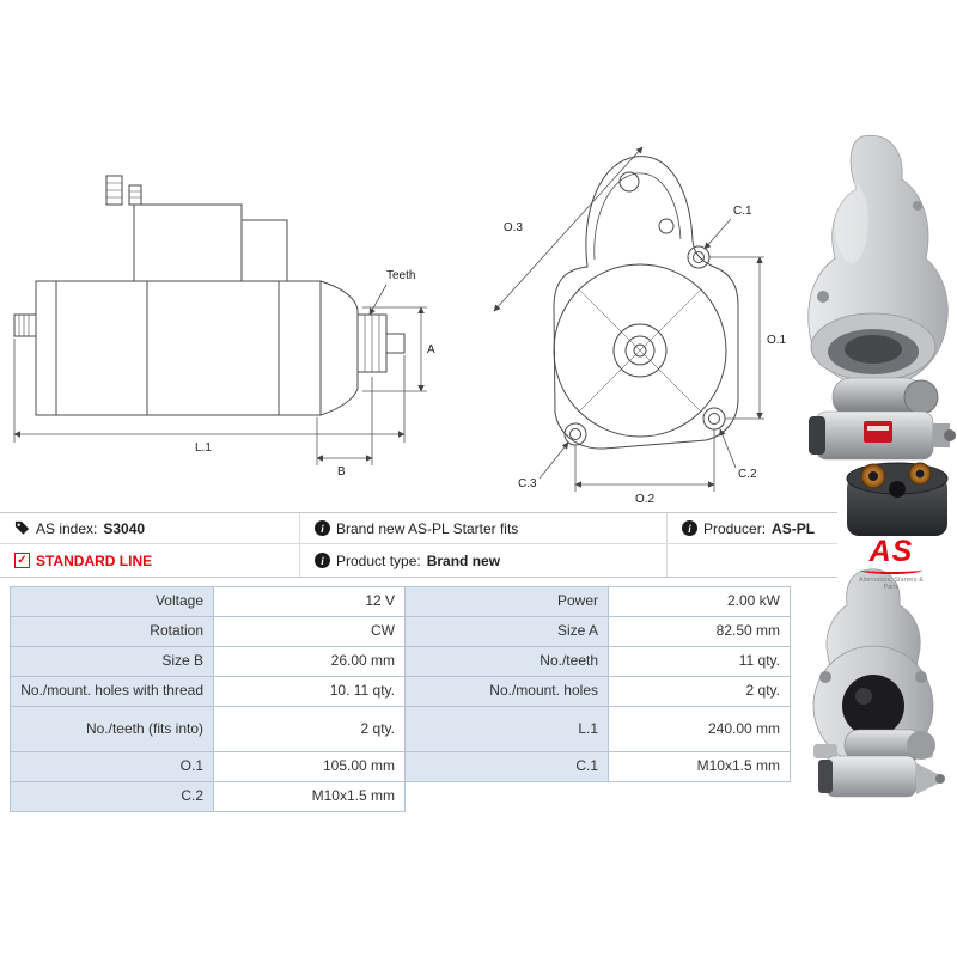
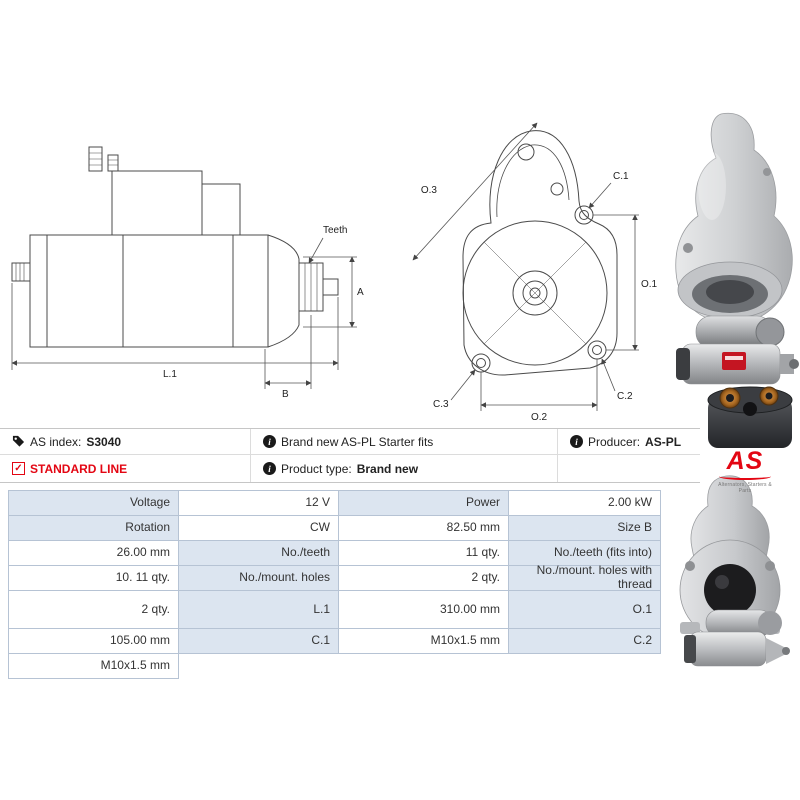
  Teeth
  A
  L.1
  B
  O.3
  C.1
  O.1
  C.3
  O.2
  C.2
  AS index:
  S3040
  i
  Brand new AS-PL Starter fits
  i
  Producer:
  AS-PL
  ✓
  STANDARD LINE
  i
  Product type:
  Brand new
  AS
  Voltage
  12 V
  Power
  2.00 kW
  Rotation
  CW
- Size A
  82.50 mm
  Size B
  26.00 mm
  No./teeth
  11 qty.
- No./mount. holes with thread
+ No./teeth (fits into)
  10. 11 qty.
  No./mount. holes
  2 qty.
- No./teeth (fits into)
+ No./mount. holes with thread
  2 qty.
  L.1
- 240.00 mm
+ 310.00 mm
  O.1
  105.00 mm
  C.1
  M10x1.5 mm
  C.2
  M10x1.5 mm
